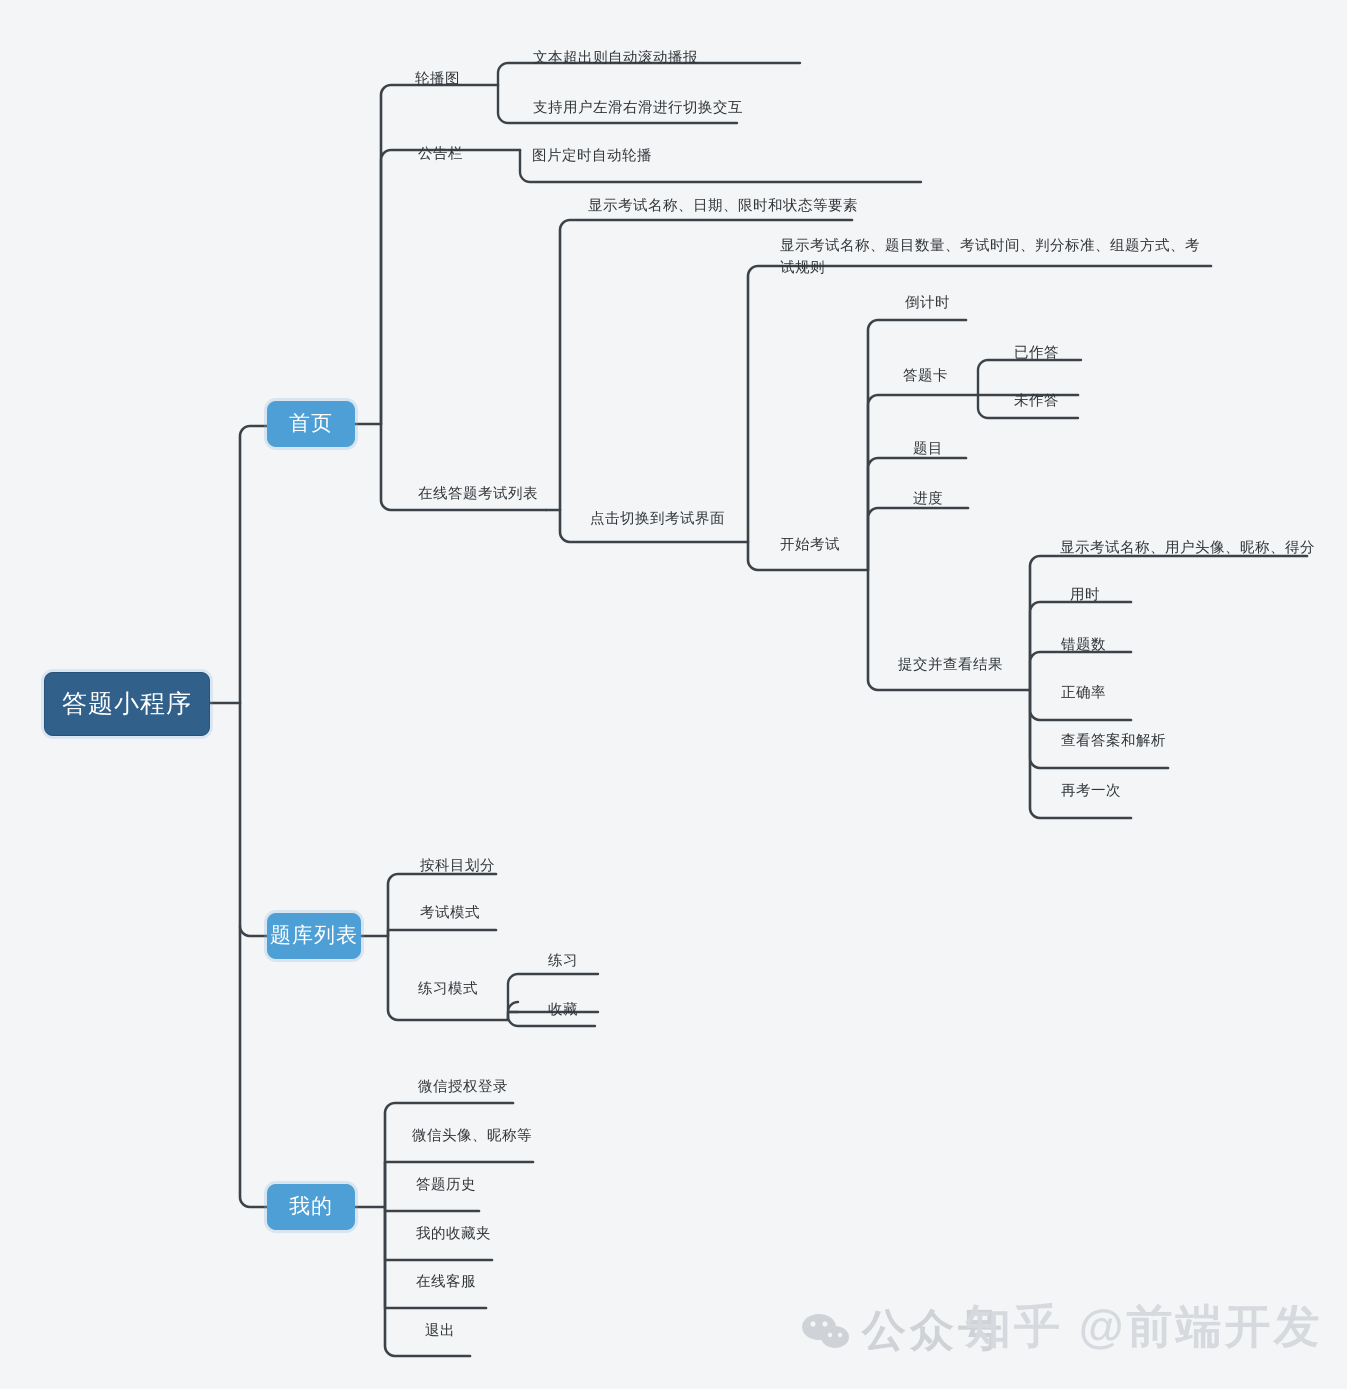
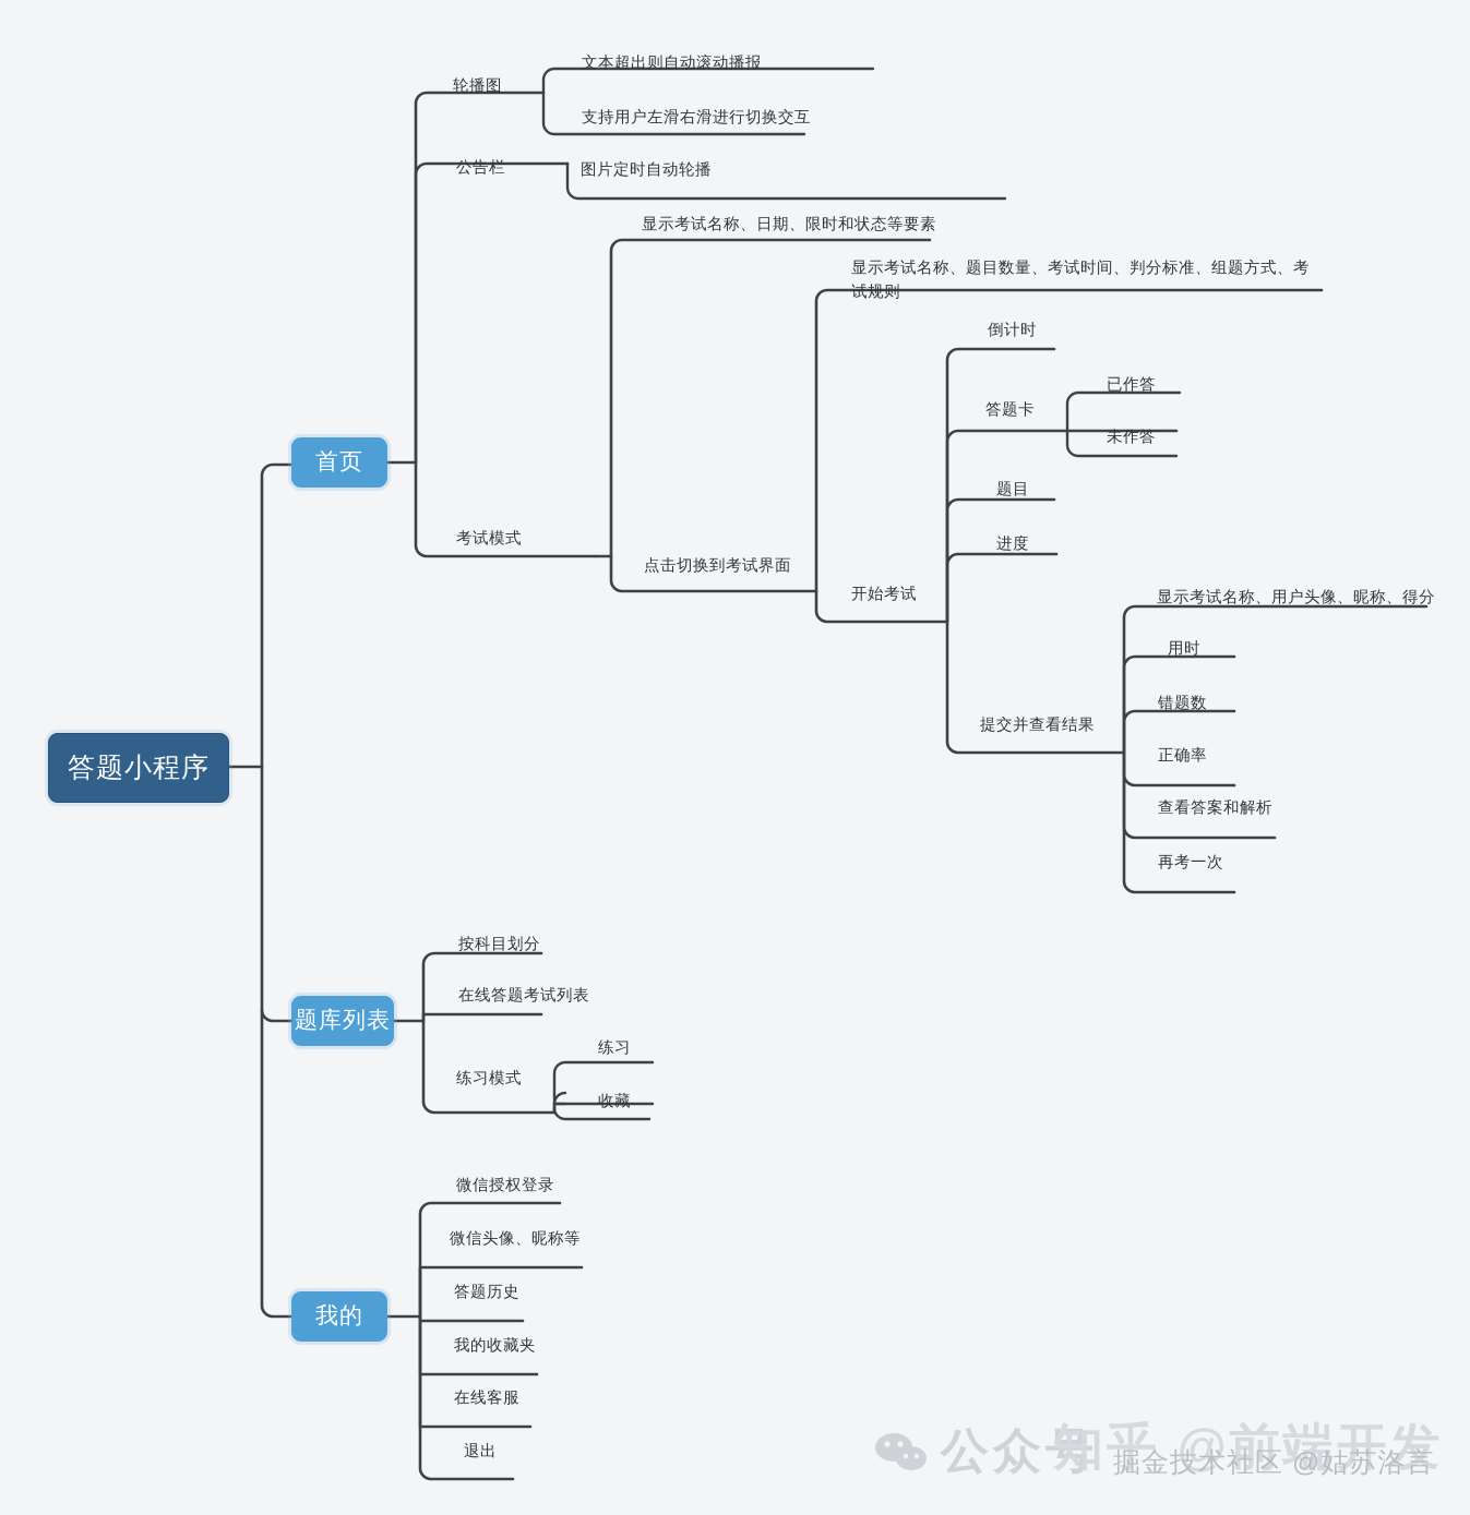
  答题小程序
  首页
  题库列表
  我的
  轮播图
  公告栏
- 在线答题考试列表
+ 考试模式
  文本超出则自动滚动播报
  支持用户左滑右滑进行切换交互
  图片定时自动轮播
  显示考试名称、日期、限时和状态等要素
  点击切换到考试界面
  显示考试名称、题目数量、考试时间、判分标准、组题方式、考试规则
  开始考试
  提交并查看结果
  倒计时
  答题卡
  题目
  进度
  已作答
  未作答
  显示考试名称、用户头像、昵称、得分
  用时
  错题数
  正确率
  查看答案和解析
  再考一次
  按科目划分
- 考试模式
+ 在线答题考试列表
  练习模式
  练习
  收藏
  微信授权登录
  微信头像、昵称等
  答题历史
  我的收藏夹
  在线客服
  退出
  公众号
  知乎 @前端开发
+ 掘金技术社区 @姑苏洛言
